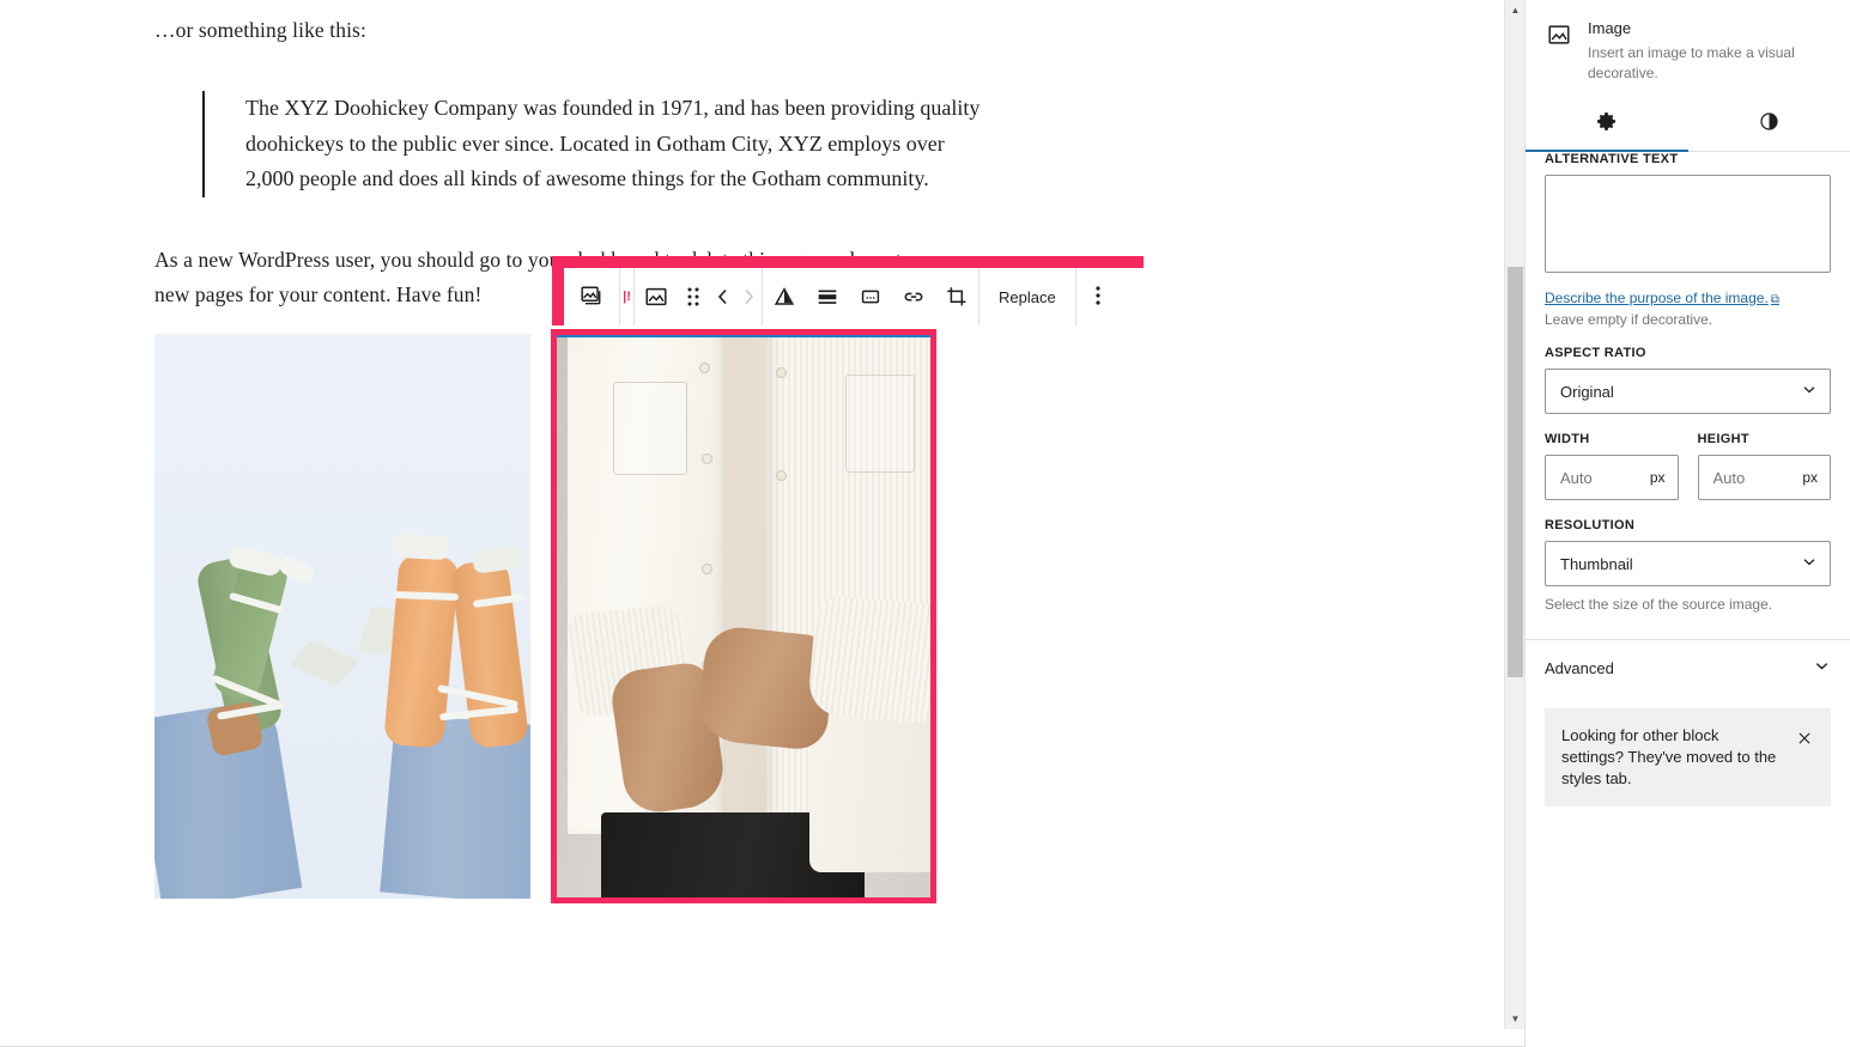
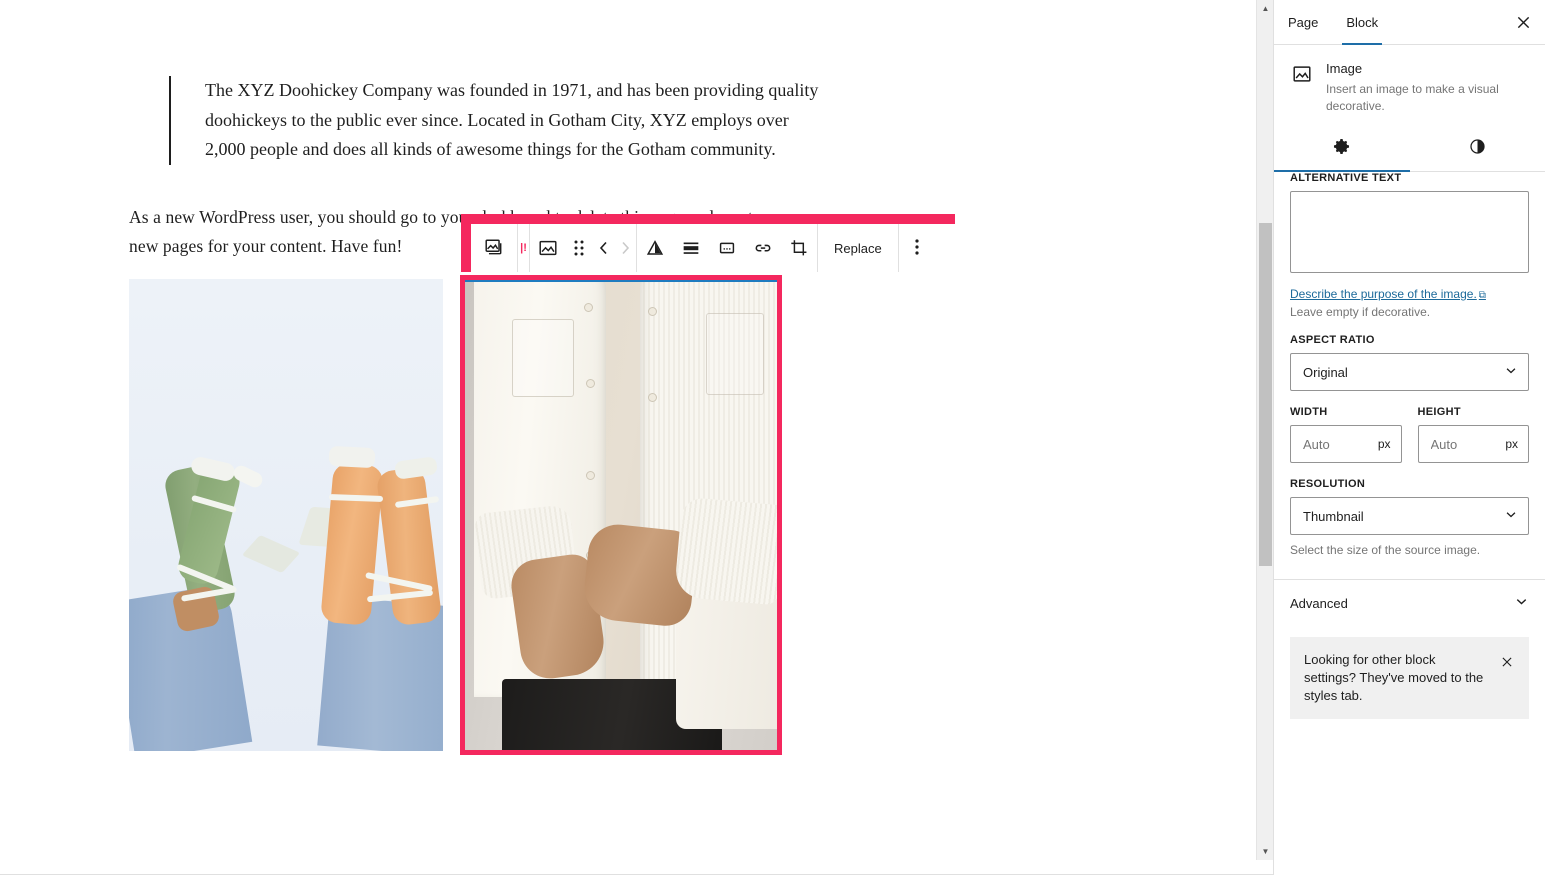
- …or something like this:
  The XYZ Doohickey Company was founded in 1971, and has been providing quality doohickeys to the public ever since. Located in Gotham City, XYZ employs over 2,000 people and does all kinds of awesome things for the Gotham community.
  |!
  Replace
  ▲
  ▼
+ Page
+ Block
  Image
  Insert an image to make a visual decorative.
  ALTERNATIVE TEXT
  Describe the purpose of the image. ⧉
  Leave empty if decorative.
  ASPECT RATIO
  Original
  WIDTH
  Auto
  px
  HEIGHT
  Auto
  px
  RESOLUTION
  Thumbnail
  Select the size of the source image.
  Advanced
  Looking for other block settings? They've moved to the styles tab.
